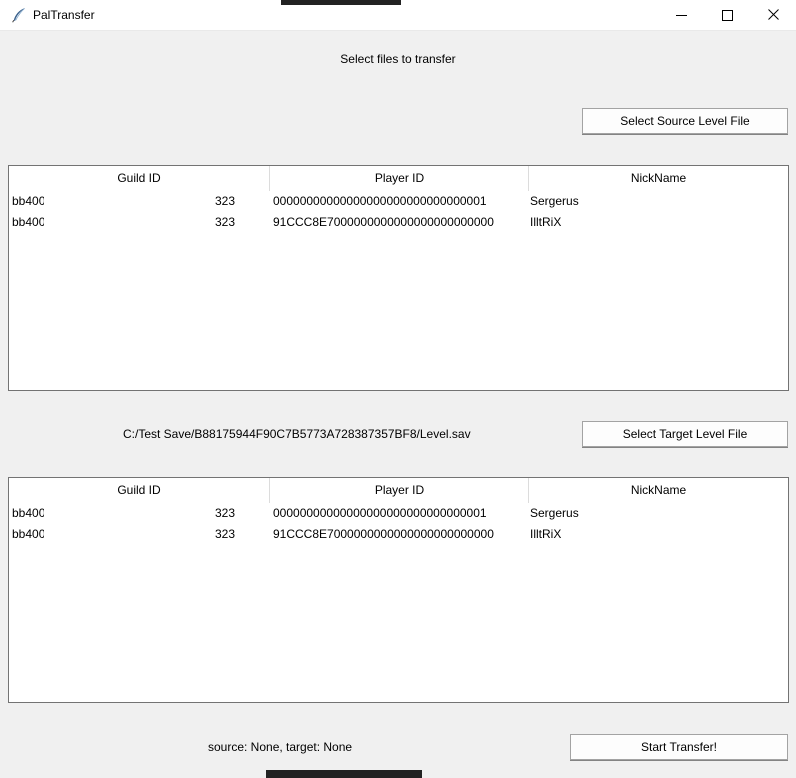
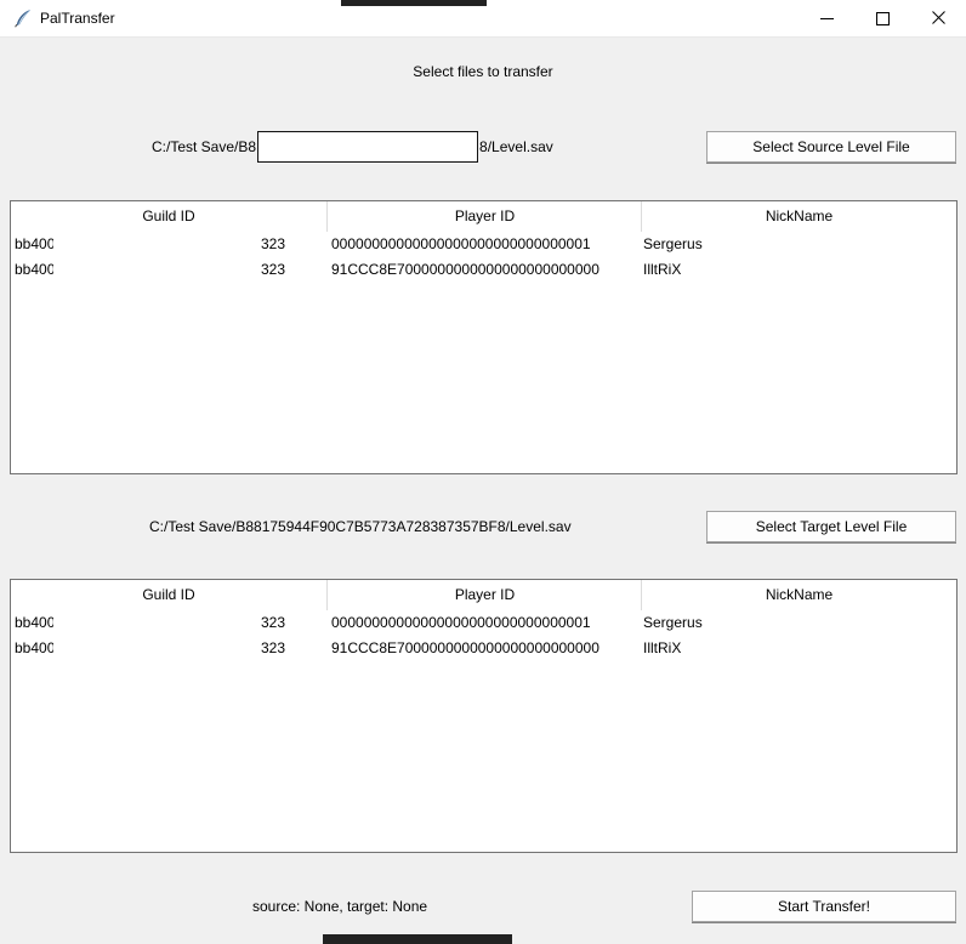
  PalTransfer
  Select files to transfer
+ C:/Test Save/B8
+ 8/Level.sav
  Select Source Level File
  Guild ID
  Player ID
  NickName
  bb400
  323
  00000000000000000000000000000001
  Sergerus
  bb400
  323
  91CCC8E7000000000000000000000000
  IlltRiX
  C:/Test Save/B88175944F90C7B5773A728387357BF8/Level.sav
  Select Target Level File
  Guild ID
  Player ID
  NickName
  bb400
  323
  00000000000000000000000000000001
  Sergerus
  bb400
  323
  91CCC8E7000000000000000000000000
  IlltRiX
  source: None, target: None
  Start Transfer!
